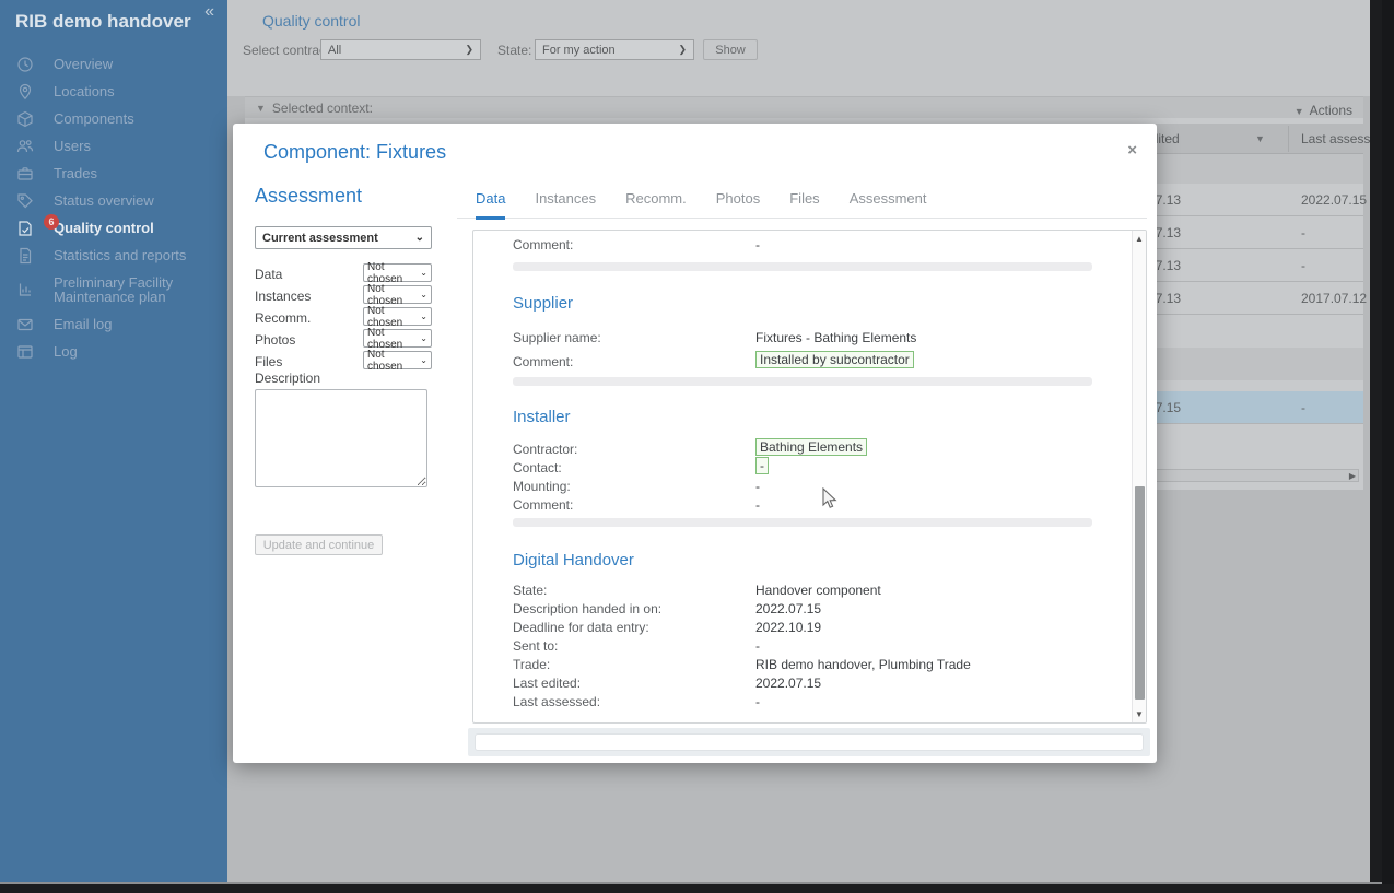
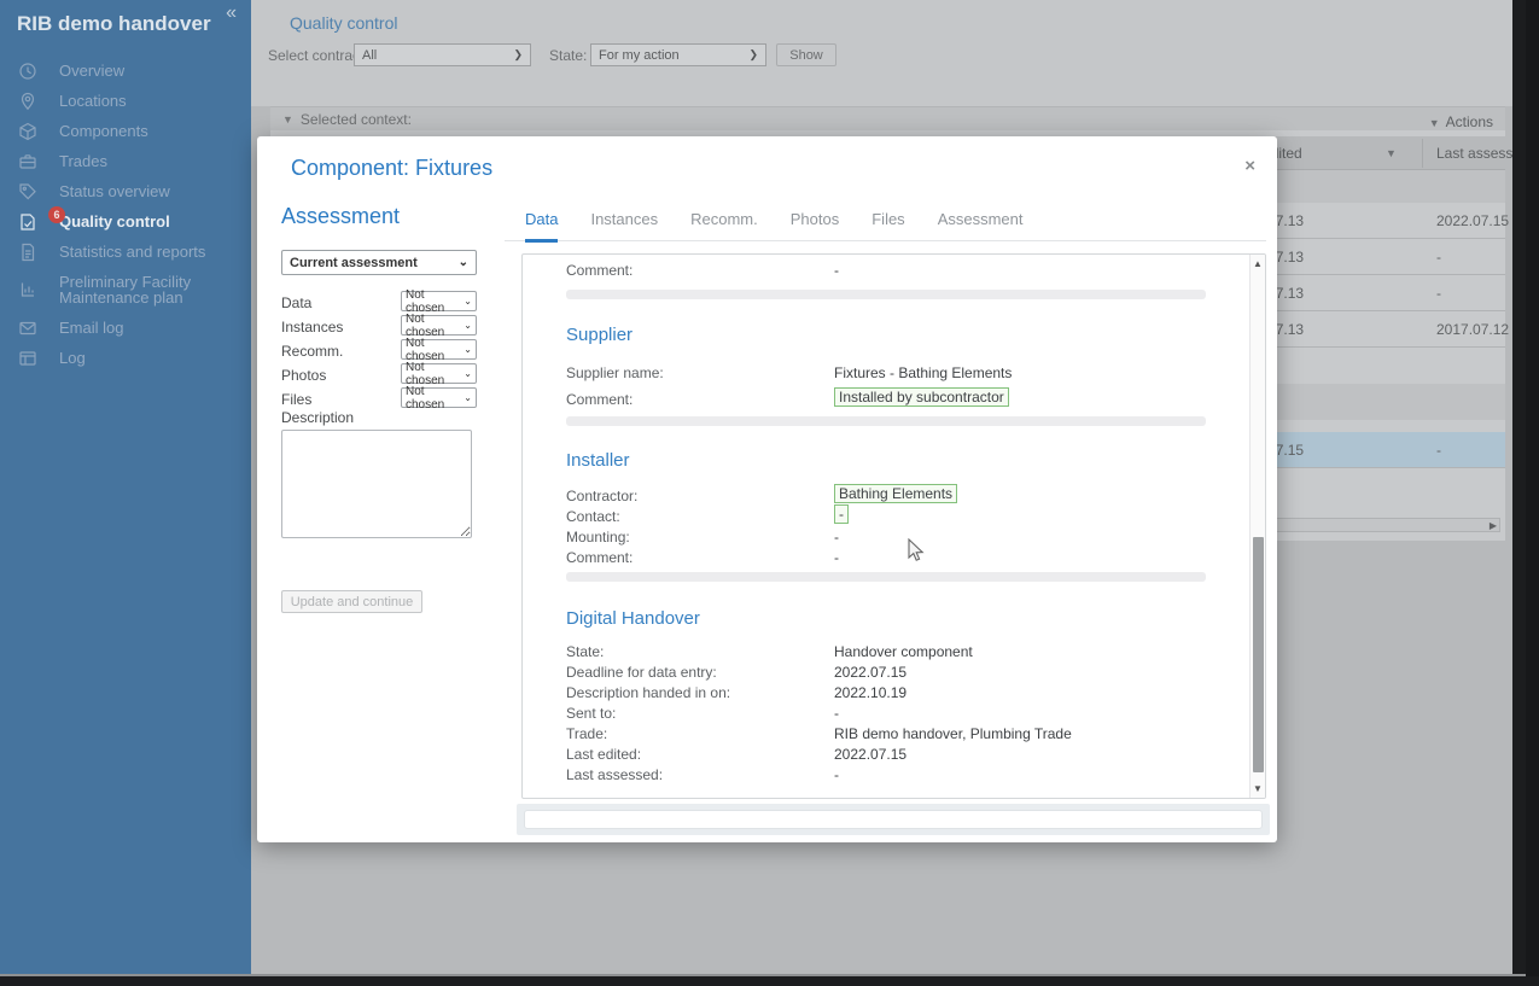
  RIB demo handover
  «
  Overview
  Locations
  Components
- Users
  Trades
  Status overview
  6
  Quality control
  Statistics and reports
  Preliminary Facility Maintenance plan
  Email log
  Log
  Quality control
  Select contra
  All
  ❯︎
  State:
  For my action
  ❯︎
  Show
  ▼
  Selected context:
  ▼ Actions
  ▼
  Last assess
  2022.07.15
  -
  -
  2017.07.12
  -
  ▶
  Component: Fixtures
  ×
  Assessment
  Current assessment
  ⌄
  Data
  Not chosen
  ⌄
  Instances
  Not chosen
  ⌄
  Recomm.
  Not chosen
  ⌄
  Photos
  Not chosen
  ⌄
  Files
  Not chosen
  ⌄
  Description
  Update and continue
  Data
  Instances
  Recomm.
  Photos
  Files
  Assessment
  Comment:
  -
  Supplier
  Supplier name:
  Fixtures - Bathing Elements
  Comment:
  Installed by subcontractor
  Installer
  Contractor:
  Bathing Elements
  Contact:
  -
  Mounting:
  -
  Comment:
  -
  Digital Handover
  State:
  Handover component
- Description handed in on:
+ Deadline for data entry:
  2022.07.15
- Deadline for data entry:
+ Description handed in on:
  2022.10.19
  Sent to:
  -
  Trade:
  RIB demo handover, Plumbing Trade
  Last edited:
  2022.07.15
  Last assessed:
  -
  ▲
  ▼
